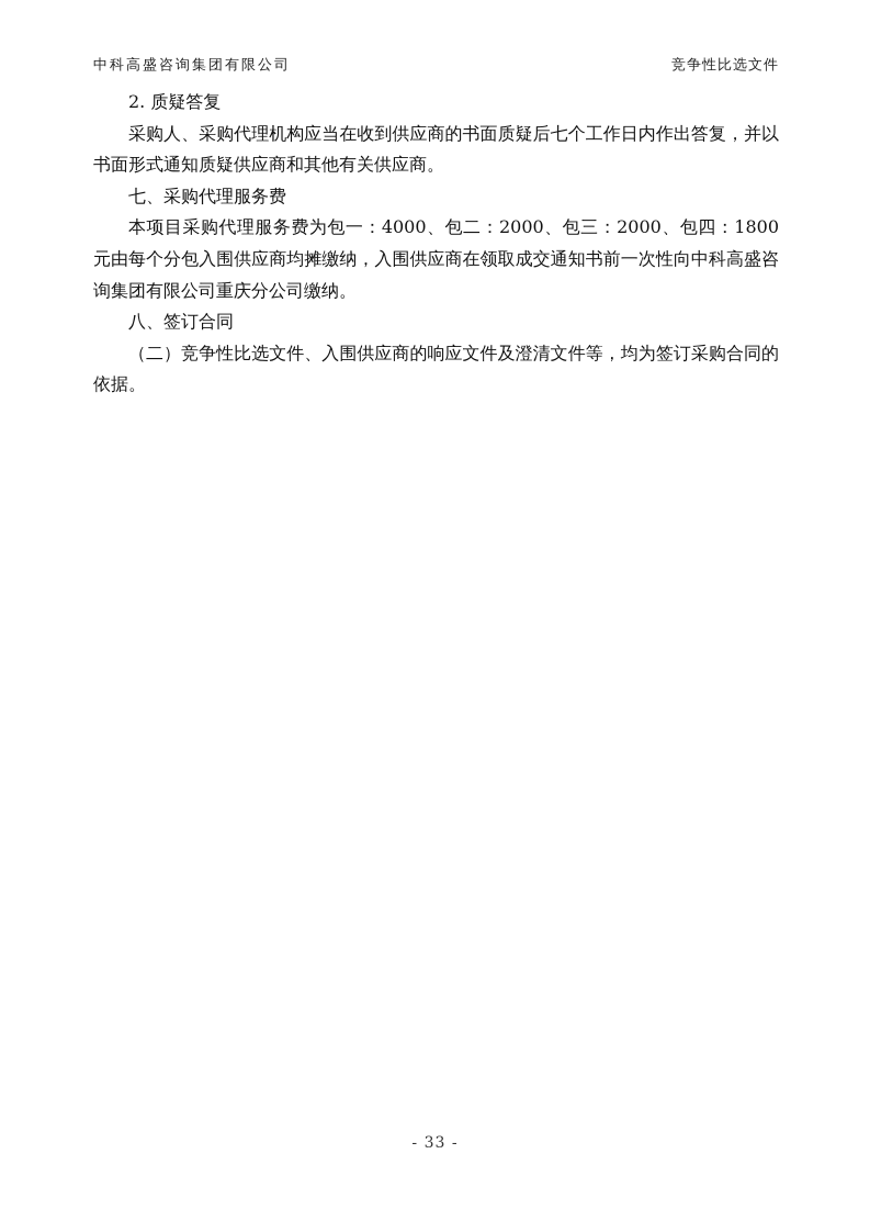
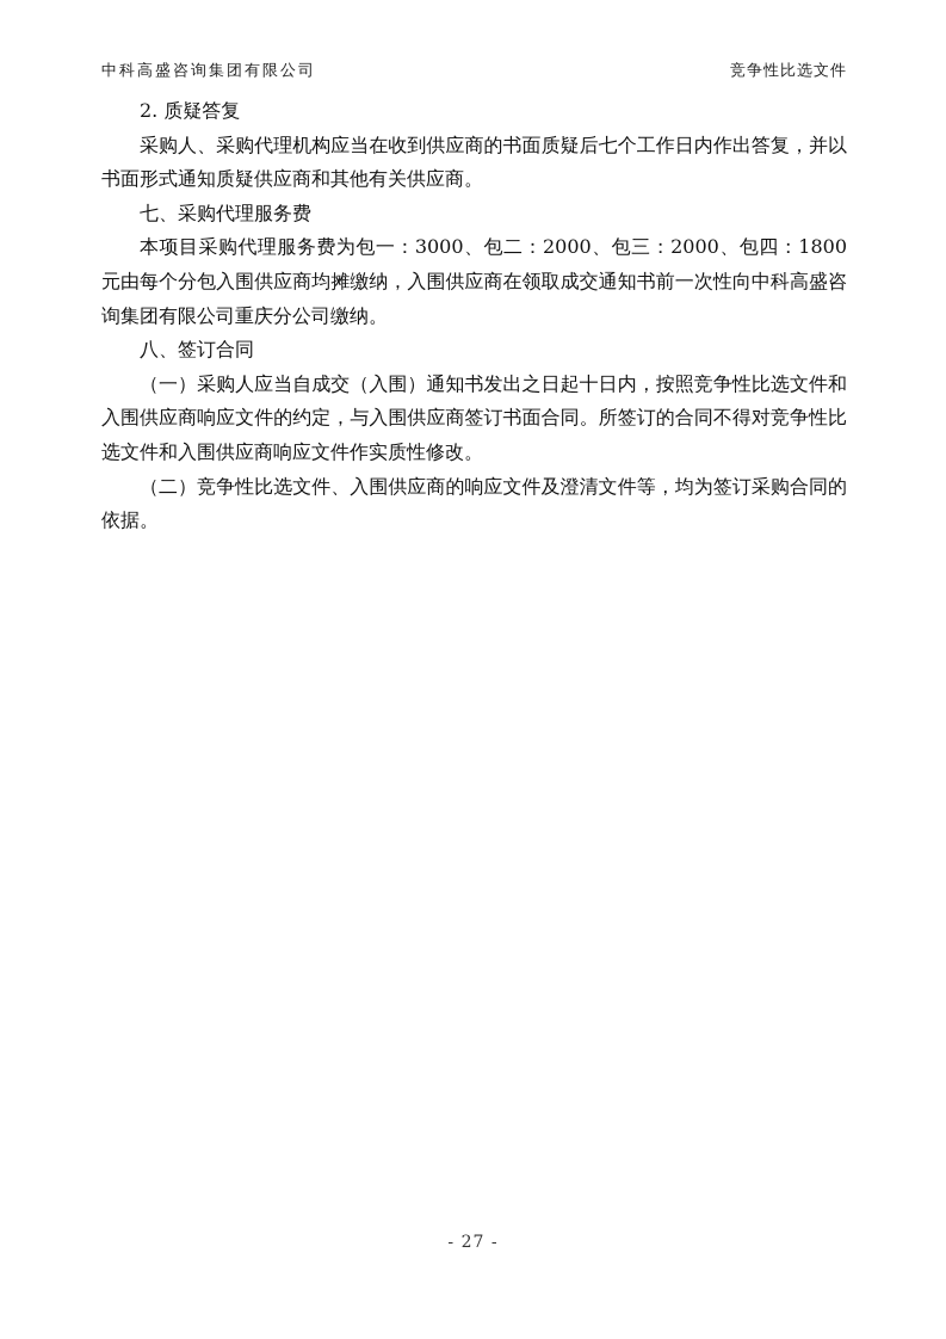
  中科高盛咨询集团有限公司
  竞争性比选文件
  2. 质疑答复
  采购人、采购代理机构应当在收到供应商的书面质疑后七个工作日内作出答复，并以书面形式通知质疑供应商和其他有关供应商。
  七、采购代理服务费
- 本项目采购代理服务费为包一：4000、包二：2000、包三：2000、包四：1800 元由每个分包入围供应商均摊缴纳，入围供应商在领取成交通知书前一次性向中科高盛咨询集团有限公司重庆分公司缴纳。
+ 本项目采购代理服务费为包一：3000、包二：2000、包三：2000、包四：1800 元由每个分包入围供应商均摊缴纳，入围供应商在领取成交通知书前一次性向中科高盛咨询集团有限公司重庆分公司缴纳。
  八、签订合同
+ （一）采购人应当自成交（入围）通知书发出之日起十日内，按照竞争性比选文件和入围供应商响应文件的约定，与入围供应商签订书面合同。所签订的合同不得对竞争性比选文件和入围供应商响应文件作实质性修改。
  （二）竞争性比选文件、入围供应商的响应文件及澄清文件等，均为签订采购合同的依据。
- - 33 -
+ - 27 -
